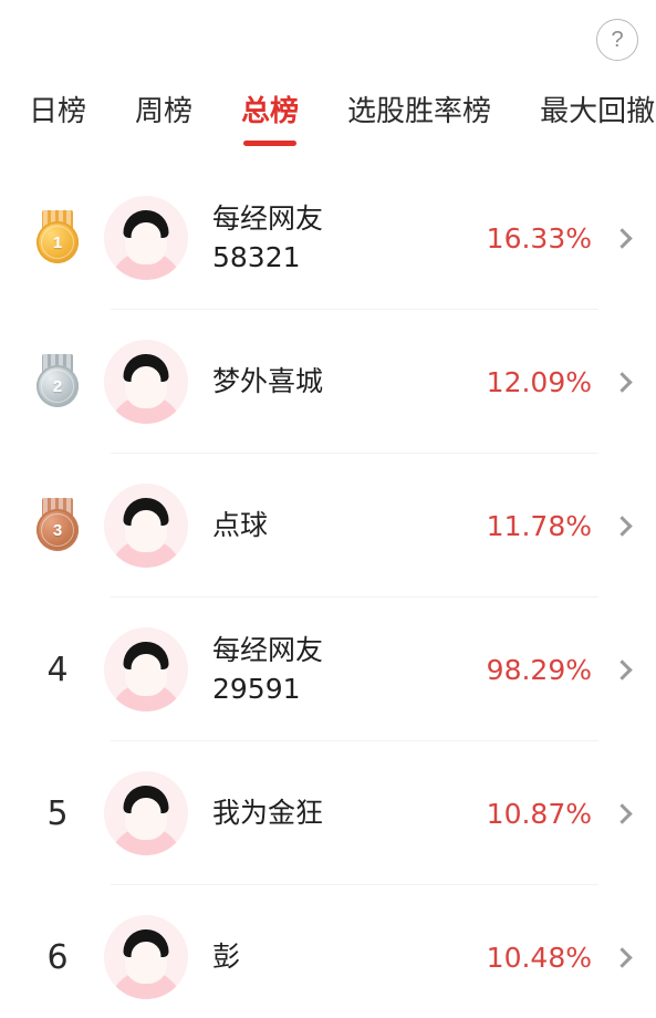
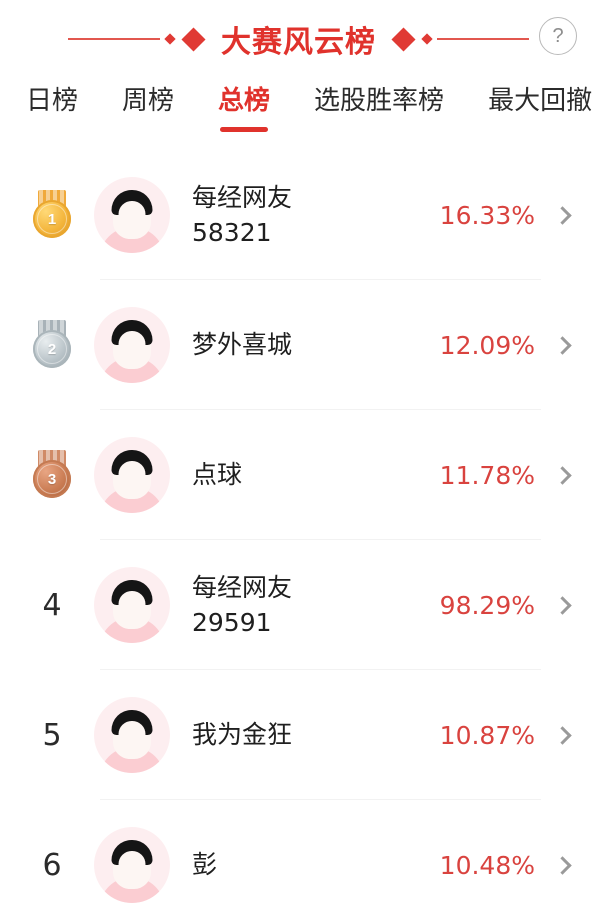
+ 大赛风云榜
  ?
  日榜
  周榜
  总榜
  选股胜率榜
  最大回撤
  1
  每经网友
  58321
  16.33%
  2
  梦外喜城
  12.09%
  3
  点球
  11.78%
  4
  每经网友
  29591
  98.29%
  5
  我为金狂
  10.87%
  6
  彭
  10.48%
